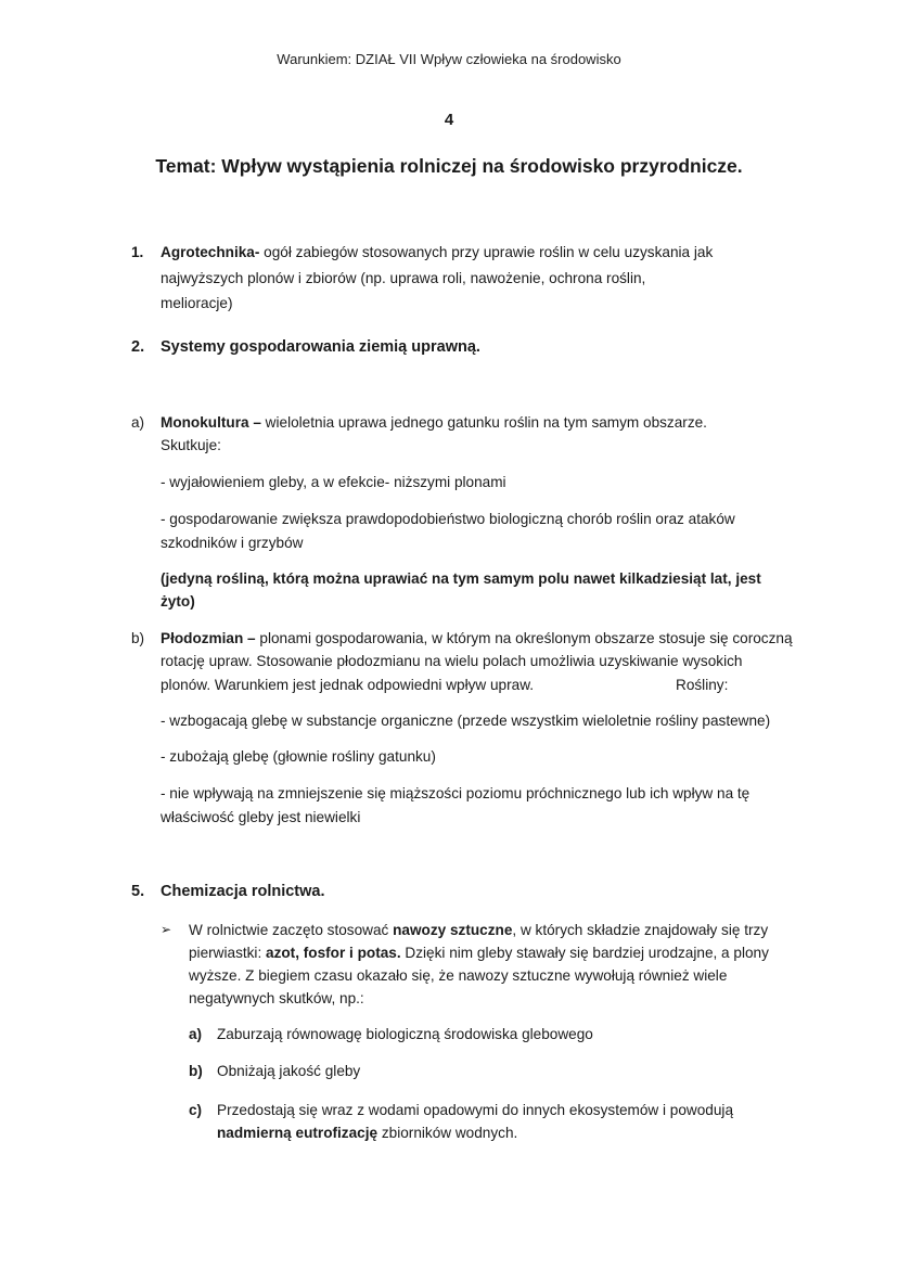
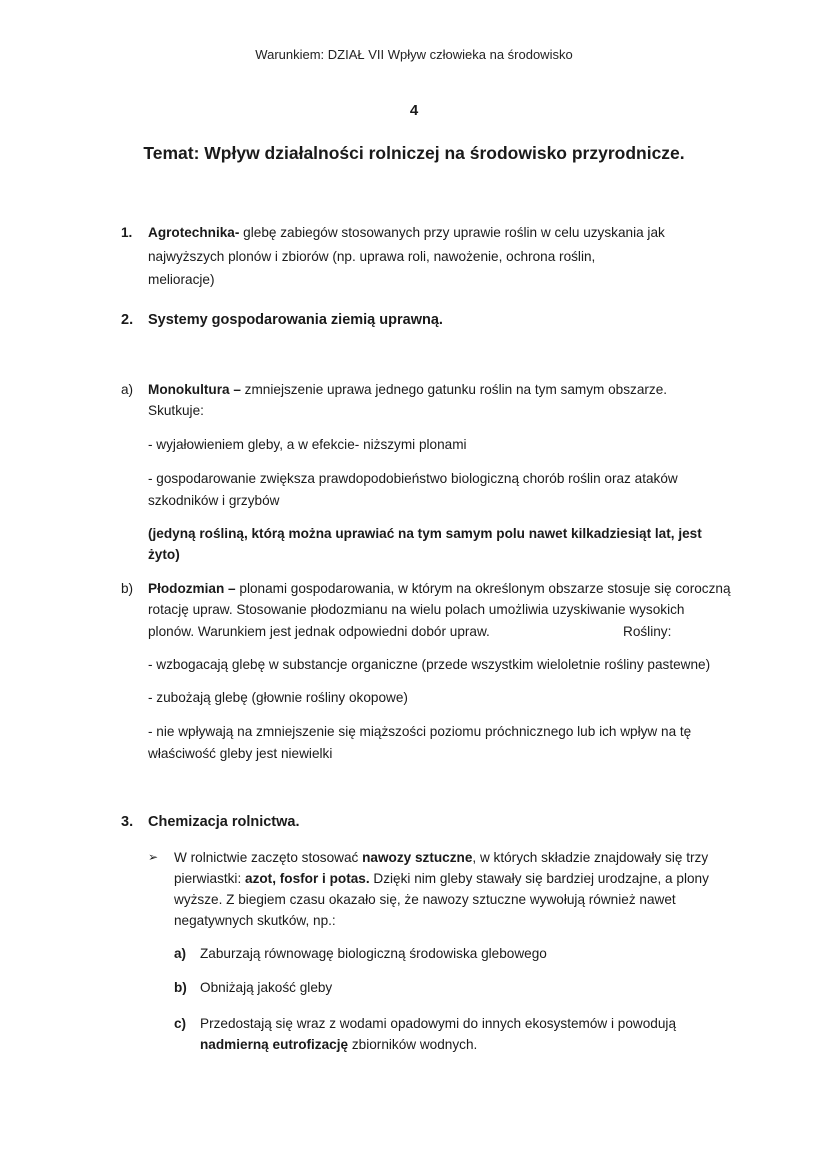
  Warunkiem: DZIAŁ VII Wpływ człowieka na środowisko
  4
- Temat: Wpływ wystąpienia rolniczej na środowisko przyrodnicze.
+ Temat: Wpływ działalności rolniczej na środowisko przyrodnicze.
  1.
- Agrotechnika- ogół zabiegów stosowanych przy uprawie roślin w celu uzyskania jak
+ Agrotechnika- glebę zabiegów stosowanych przy uprawie roślin w celu uzyskania jak
  najwyższych plonów i zbiorów (np. uprawa roli, nawożenie, ochrona roślin,
  melioracje)
  2.
  Systemy gospodarowania ziemią uprawną.
  a)
- Monokultura – wieloletnia uprawa jednego gatunku roślin na tym samym obszarze.
+ Monokultura – zmniejszenie uprawa jednego gatunku roślin na tym samym obszarze.
  Skutkuje:
  - wyjałowieniem gleby, a w efekcie- niższymi plonami
  - gospodarowanie zwiększa prawdopodobieństwo biologiczną chorób roślin oraz ataków
  szkodników i grzybów
  (jedyną rośliną, którą można uprawiać na tym samym polu nawet kilkadziesiąt lat, jest
  żyto)
  b)
  Płodozmian – plonami gospodarowania, w którym na określonym obszarze stosuje się coroczną
  rotację upraw. Stosowanie płodozmianu na wielu polach umożliwia uzyskiwanie wysokich
- plonów. Warunkiem jest jednak odpowiedni wpływ upraw.
+ plonów. Warunkiem jest jednak odpowiedni dobór upraw.
  Rośliny:
  - wzbogacają glebę w substancje organiczne (przede wszystkim wieloletnie rośliny pastewne)
- - zubożają glebę (głownie rośliny gatunku)
+ - zubożają glebę (głownie rośliny okopowe)
  - nie wpływają na zmniejszenie się miąższości poziomu próchnicznego lub ich wpływ na tę
  właściwość gleby jest niewielki
- 5.
+ 3.
  Chemizacja rolnictwa.
  ➢
  W rolnictwie zaczęto stosować nawozy sztuczne, w których składzie znajdowały się trzy
  pierwiastki: azot, fosfor i potas. Dzięki nim gleby stawały się bardziej urodzajne, a plony
- wyższe. Z biegiem czasu okazało się, że nawozy sztuczne wywołują również wiele
+ wyższe. Z biegiem czasu okazało się, że nawozy sztuczne wywołują również nawet
  negatywnych skutków, np.:
  a)
  Zaburzają równowagę biologiczną środowiska glebowego
  b)
  Obniżają jakość gleby
  c)
  Przedostają się wraz z wodami opadowymi do innych ekosystemów i powodują
  nadmierną eutrofizację zbiorników wodnych.
